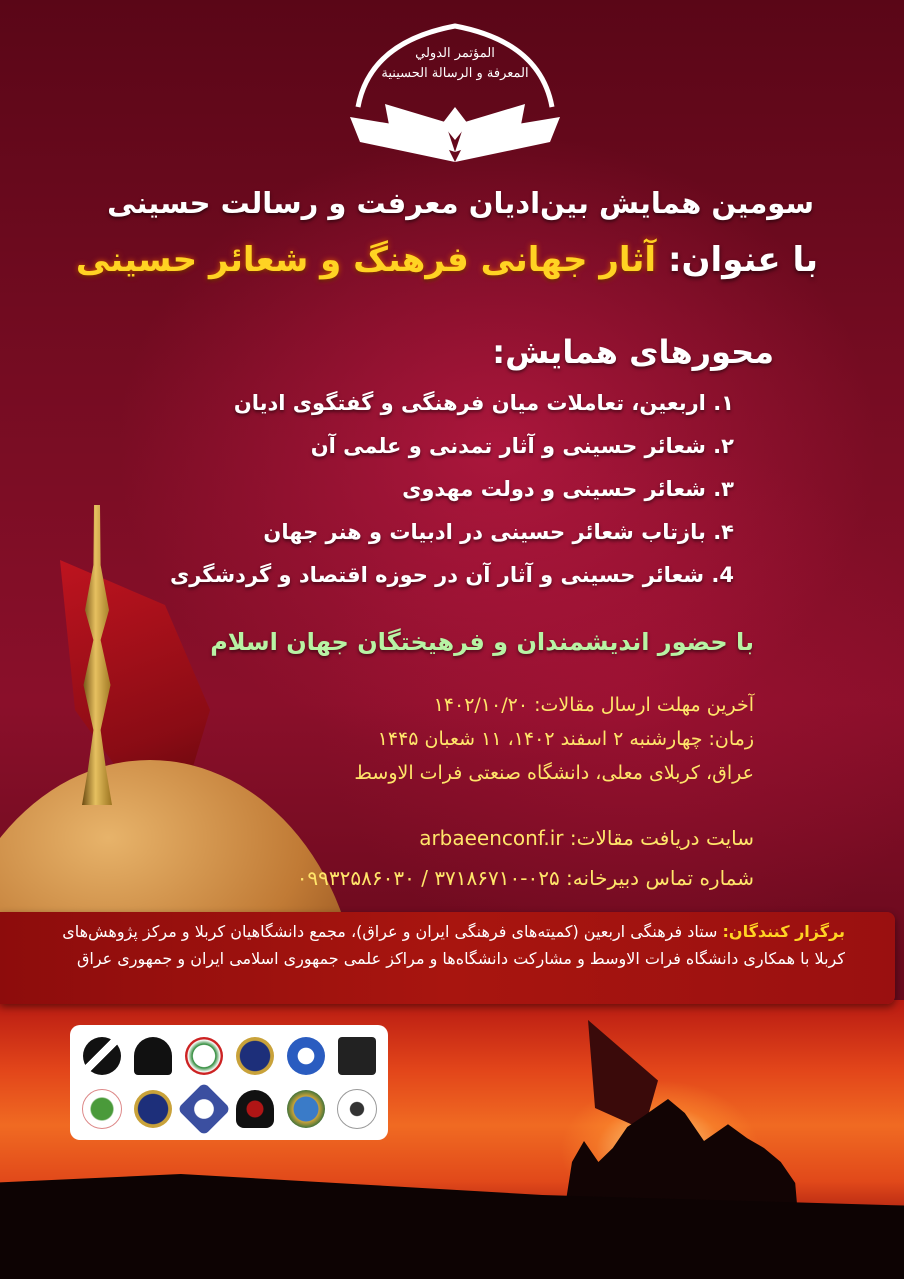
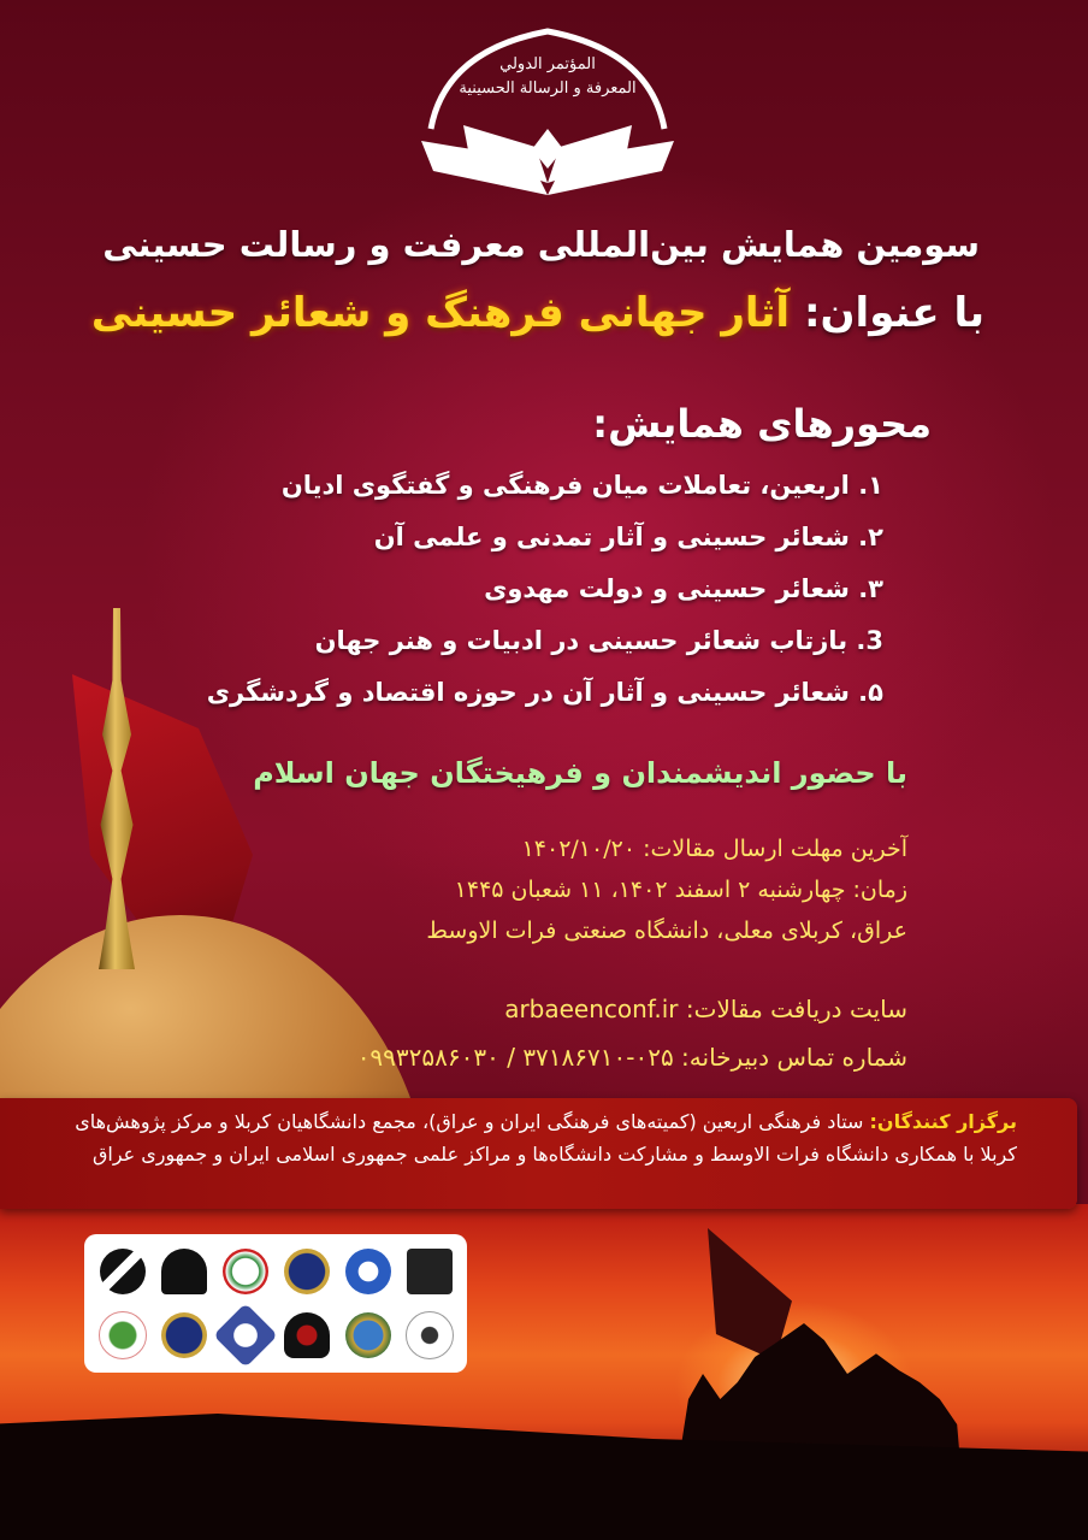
  المؤتمر الدولي
  المعرفة و الرسالة الحسينية
- سومین همایش بین‌ادیان معرفت و رسالت حسینی
+ سومین همایش بین‌المللی معرفت و رسالت حسینی
  با عنوان: آثار جهانی فرهنگ و شعائر حسینی
  محورهای همایش:
  ۱. اربعین، تعاملات میان فرهنگی و گفتگوی ادیان
  ۲. شعائر حسینی و آثار تمدنی و علمی آن
  ۳. شعائر حسینی و دولت مهدوی
- ۴. بازتاب شعائر حسینی در ادبیات و هنر جهان
+ 3. بازتاب شعائر حسینی در ادبیات و هنر جهان
- 4. شعائر حسینی و آثار آن در حوزه اقتصاد و گردشگری
+ ۵. شعائر حسینی و آثار آن در حوزه اقتصاد و گردشگری
  با حضور اندیشمندان و فرهیختگان جهان اسلام
  آخرین مهلت ارسال مقالات: ۱۴۰۲/۱۰/۲۰
  زمان: چهارشنبه ۲ اسفند ۱۴۰۲، ۱۱ شعبان ۱۴۴۵
  عراق، کربلای معلی، دانشگاه صنعتی فرات الاوسط
  سایت دریافت مقالات: arbaeenconf.ir
  شماره تماس دبیرخانه: ۰۲۵-۳۷۱۸۶۷۱۰ / ۰۹۹۳۲۵۸۶۰۳۰
  برگزار کنندگان: ستاد فرهنگی اربعین (کمیتههای فرهنگی ایران و عراق)، مجمع دانشگاهیان کربلا و مرکز پژوهش‌های کربلا با همکاری دانشگاه فرات الاوسط و مشارکت دانشگاهها و مراکز علمی جمهوری اسلامی ایران و جمهوری عراق
